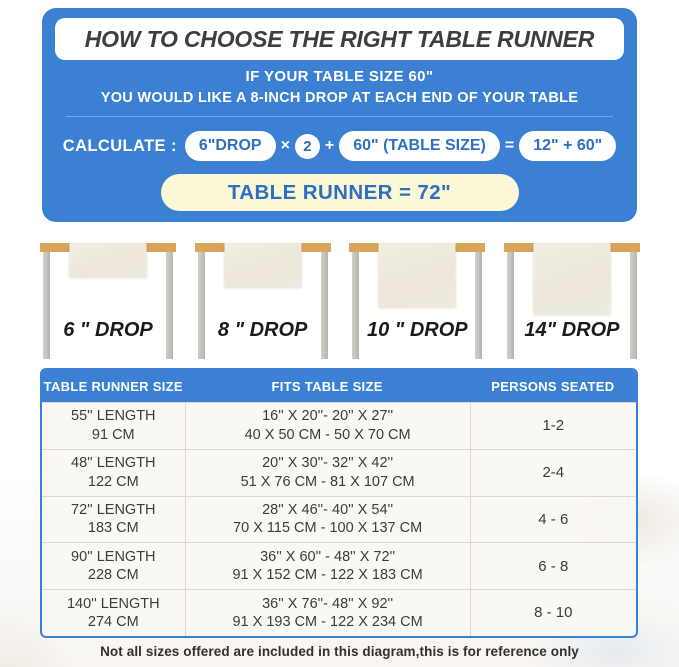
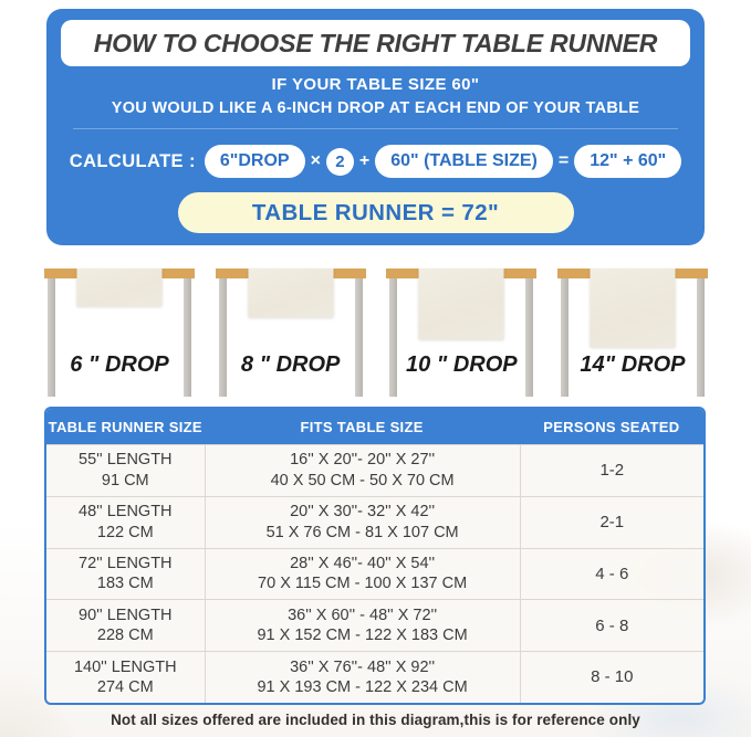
  HOW TO CHOOSE THE RIGHT TABLE RUNNER
  IF YOUR TABLE SIZE 60"
- YOU WOULD LIKE A 8-INCH DROP AT EACH END OF YOUR TABLE
+ YOU WOULD LIKE A 6-INCH DROP AT EACH END OF YOUR TABLE
  CALCULATE :
  6"DROP
  ×
  2
  +
  60" (TABLE SIZE)
  =
  12" + 60"
  TABLE RUNNER = 72"
  6 " DROP
  8 " DROP
  10 " DROP
  14" DROP
  TABLE RUNNER SIZE
  FITS TABLE SIZE
  PERSONS SEATED
  55'' LENGTH
  91 CM
  16'' X 20''- 20'' X 27''
  40 X 50 CM - 50 X 70 CM
  1-2
  48'' LENGTH
  122 CM
  20'' X 30''- 32'' X 42''
  51 X 76 CM - 81 X 107 CM
- 2-4
+ 2-1
  72'' LENGTH
  183 CM
  28'' X 46''- 40'' X 54''
  70 X 115 CM - 100 X 137 CM
  4 - 6
  90'' LENGTH
  228 CM
  36'' X 60'' - 48'' X 72''
  91 X 152 CM - 122 X 183 CM
  6 - 8
  140'' LENGTH
  274 CM
  36'' X 76''- 48'' X 92''
  91 X 193 CM - 122 X 234 CM
  8 - 10
  Not all sizes offered are included in this diagram,this is for reference only
